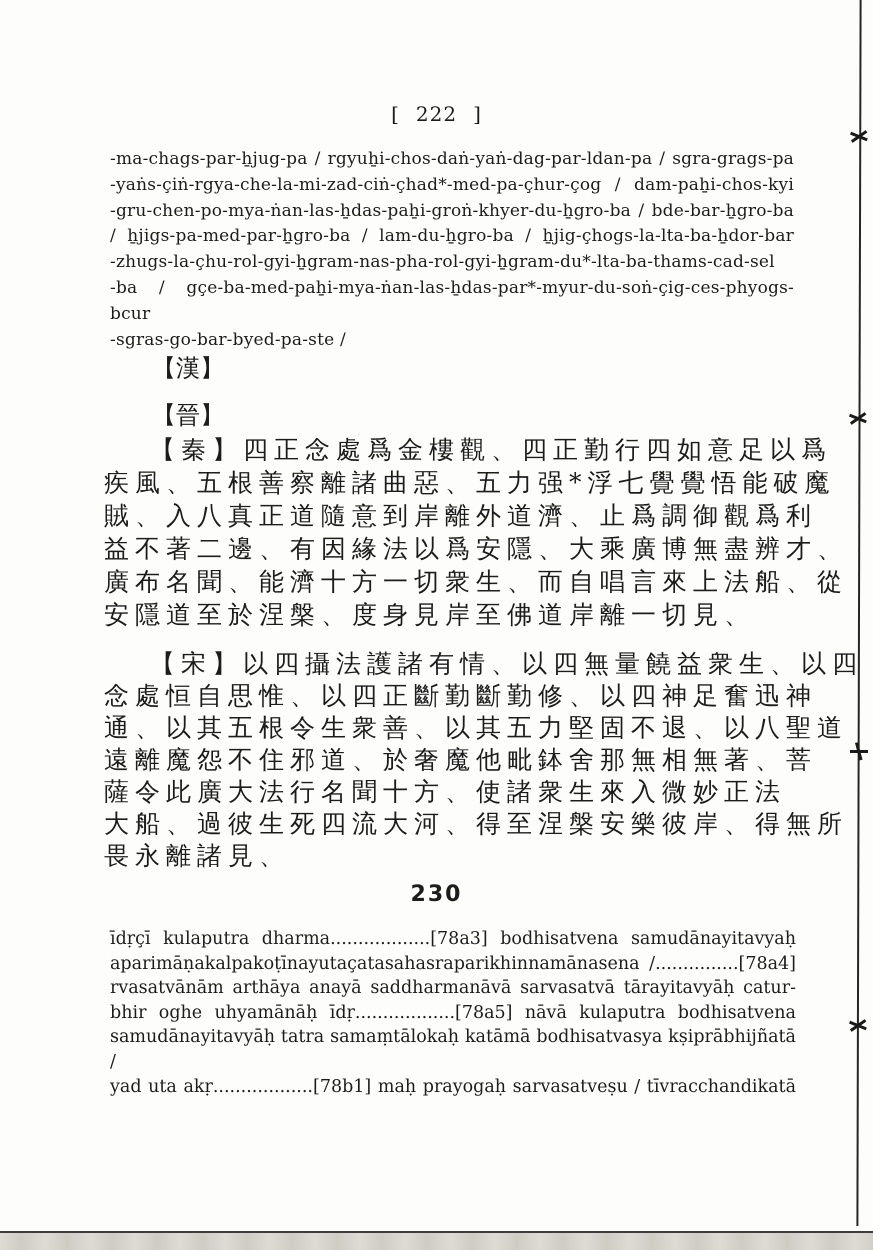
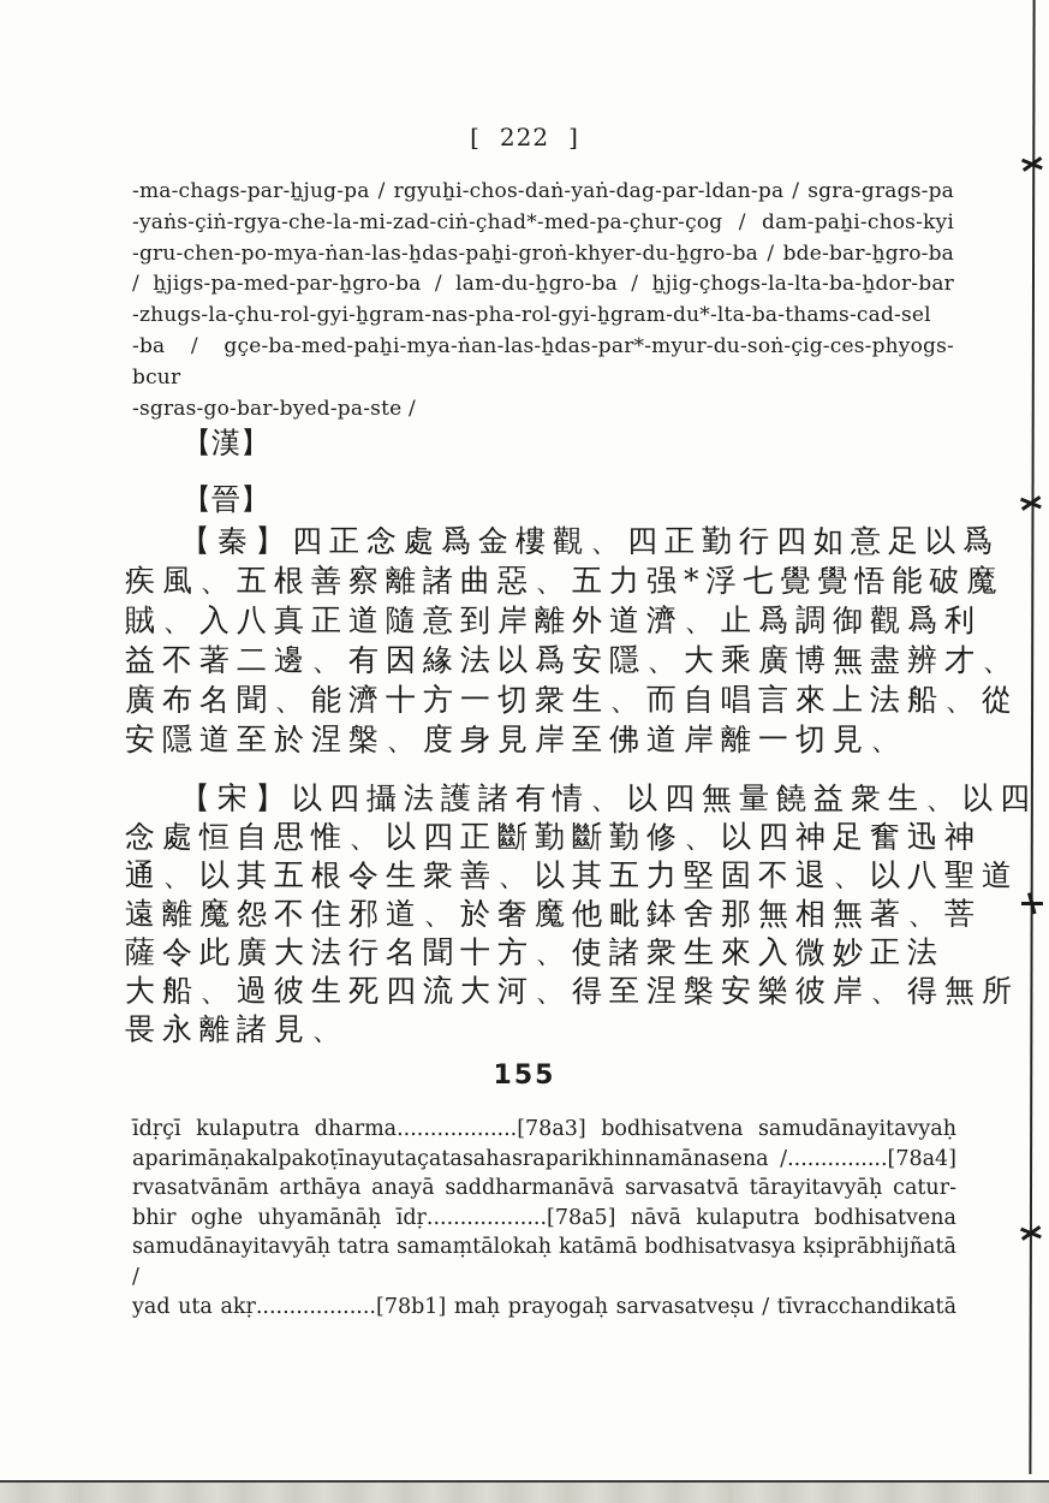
  [ 222 ]
  -ma-chags-par-ẖjug-pa / rgyuẖi-chos-daṅ-yaṅ-dag-par-ldan-pa / sgra-grags-pa
  -yaṅs-çiṅ-rgya-che-la-mi-zad-ciṅ-çhad*-med-pa-çhur-çog / dam-paẖi-chos-kyi
  -gru-chen-po-mya-ṅan-las-ẖdas-paẖi-groṅ-khyer-du-ẖgro-ba / bde-bar-ẖgro-ba
  / ẖjigs-pa-med-par-ẖgro-ba / lam-du-ẖgro-ba / ẖjig-çhogs-la-lta-ba-ẖdor-bar
  -zhugs-la-çhu-rol-gyi-ẖgram-nas-pha-rol-gyi-ẖgram-du*-lta-ba-thams-cad-sel
  -ba / gçe-ba-med-paẖi-mya-ṅan-las-ẖdas-par*-myur-du-soṅ-çig-ces-phyogs-bcur
  -sgras-go-bar-byed-pa-ste /
  【漢】
  【晉】
  【秦】四正念處爲金樓觀、四正勤行四如意足以爲
  疾風、五根善察離諸曲惡、五力强*浮七覺覺悟能破魔
  賊、入八真正道隨意到岸離外道濟、止爲調御觀爲利
  益不著二邊、有因緣法以爲安隱、大乘廣博無盡辨才、
  廣布名聞、能濟十方一切衆生、而自唱言來上法船、從
  安隱道至於涅槃、度身見岸至佛道岸離一切見、
  【宋】以四攝法護諸有情、以四無量饒益衆生、以四
  念處恒自思惟、以四正斷勤斷勤修、以四神足奮迅神
  通、以其五根令生衆善、以其五力堅固不退、以八聖道
  遠離魔怨不住邪道、於奢魔他毗鉢舍那無相無著、菩
  薩令此廣大法行名聞十方、使諸衆生來入微妙正法
  大船、過彼生死四流大河、得至涅槃安樂彼岸、得無所
  畏永離諸見、
- 230
+ 155
  īdṛçī kulaputra dharma..................[78a3] bodhisatvena samudānayitavyaḥ
  aparimāṇakalpakoṭīnayutaçatasahasraparikhinnamānasena /...............[78a4]
  rvasatvānām arthāya anayā saddharmanāvā sarvasatvā tārayitavyāḥ catur-
  bhir oghe uhyamānāḥ īdṛ..................[78a5] nāvā kulaputra bodhisatvena
  samudānayitavyāḥ tatra samaṃtālokaḥ katāmā bodhisatvasya kṣiprābhijñatā /
  yad uta akṛ..................[78b1] maḥ prayogaḥ sarvasatveṣu / tīvracchandikatā
